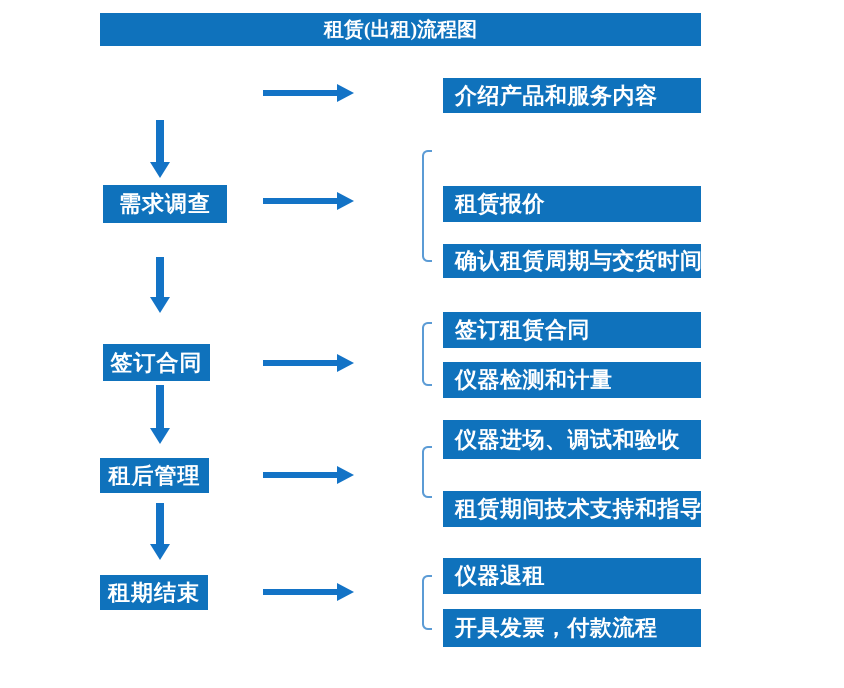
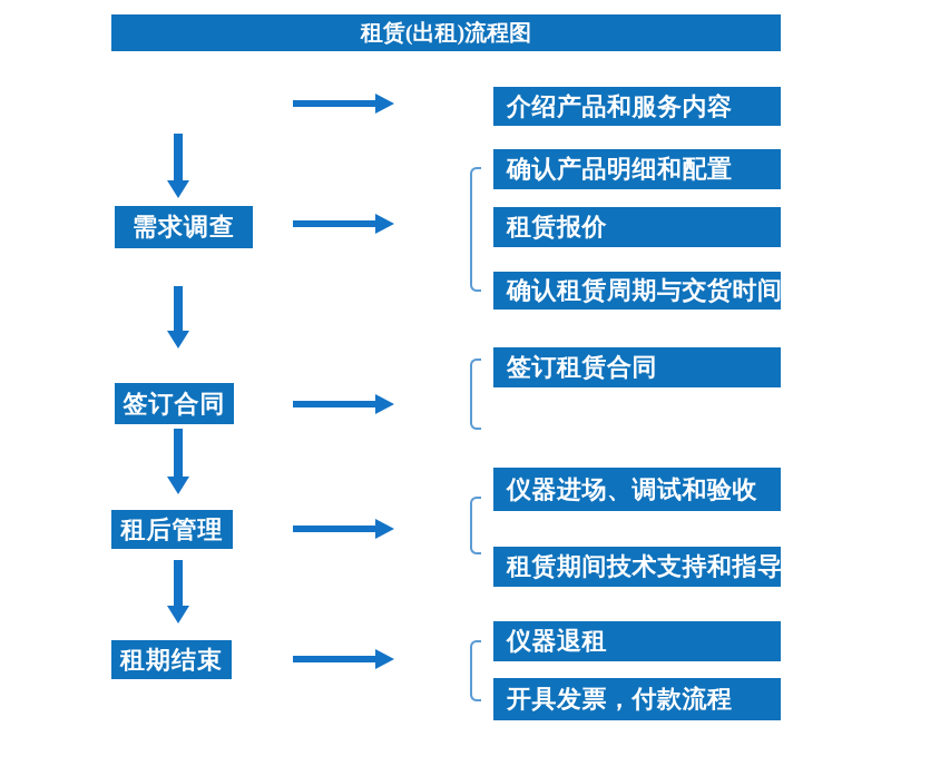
  租赁(出租)流程图
  需求调查
  签订合同
  租后管理
  租期结束
  介绍产品和服务内容
+ 确认产品明细和配置
  租赁报价
  确认租赁周期与交货时间
  签订租赁合同
- 仪器检测和计量
  仪器进场、调试和验收
  租赁期间技术支持和指导
  仪器退租
  开具发票，付款流程
